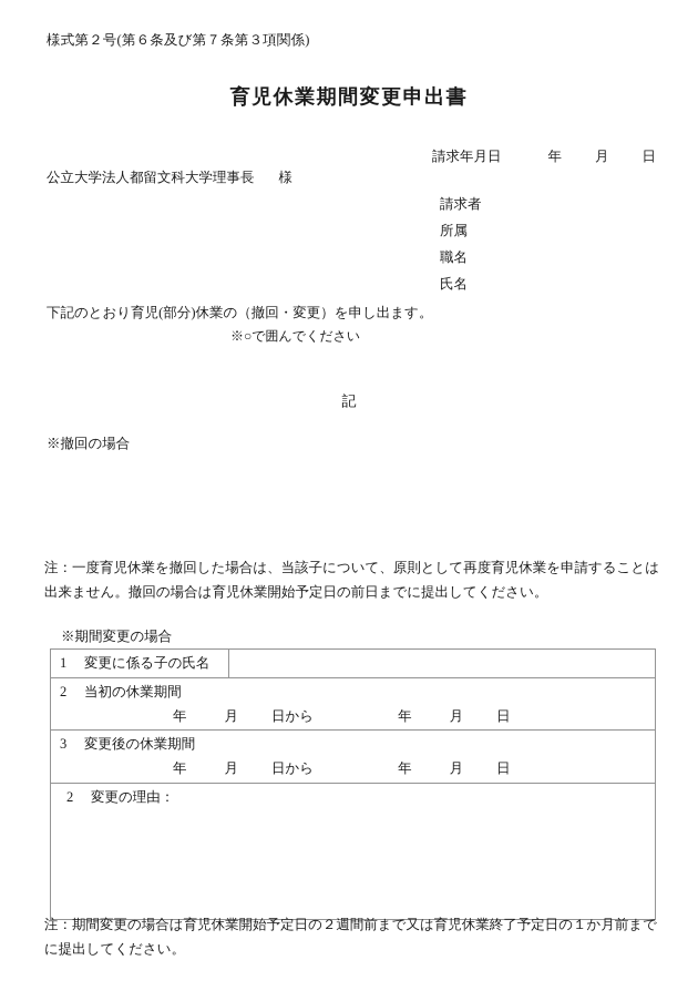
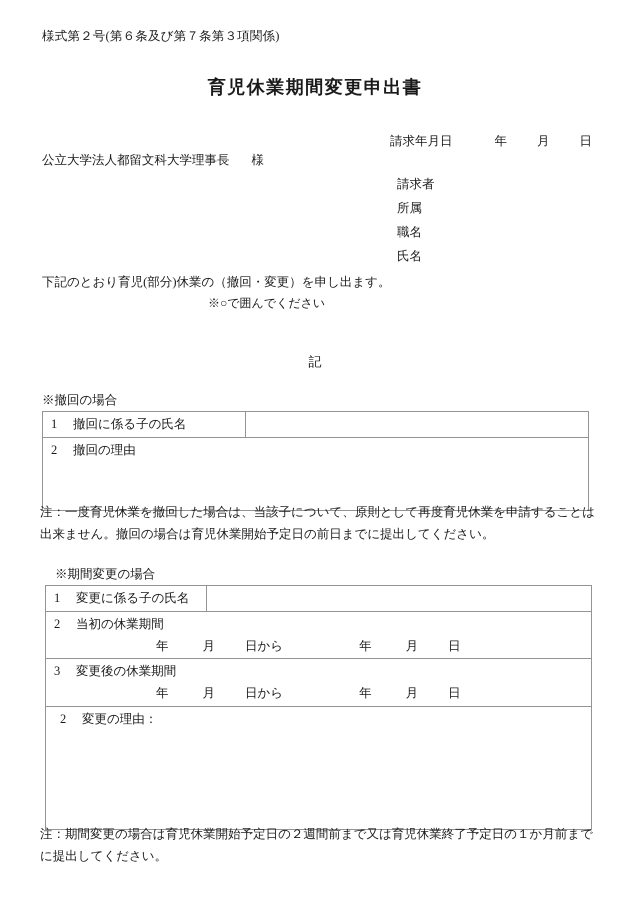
  様式第２号(第６条及び第７条第３項関係)
  育児休業期間変更申出書
  請求年月日 年 月 日
  公立大学法人都留文科大学理事長 様
  請求者
  所属
  職名
  氏名
  下記のとおり育児(部分)休業の（撤回・変更）を申し出ます。
  ※○で囲んでください
  記
  ※撤回の場合
+ 1 撤回に係る子の氏名
+ 2 撤回の理由
  注：一度育児休業を撤回した場合は、当該子について、原則として再度育児休業を申請することは出来ません。撤回の場合は育児休業開始予定日の前日までに提出してください。
  ※期間変更の場合
  1 変更に係る子の氏名
  2 当初の休業期間 年 月 日から 年 月 日
  3 変更後の休業期間 年 月 日から 年 月 日
  2 変更の理由：
  注：期間変更の場合は育児休業開始予定日の２週間前まで又は育児休業終了予定日の１か月前までに提出してください。
